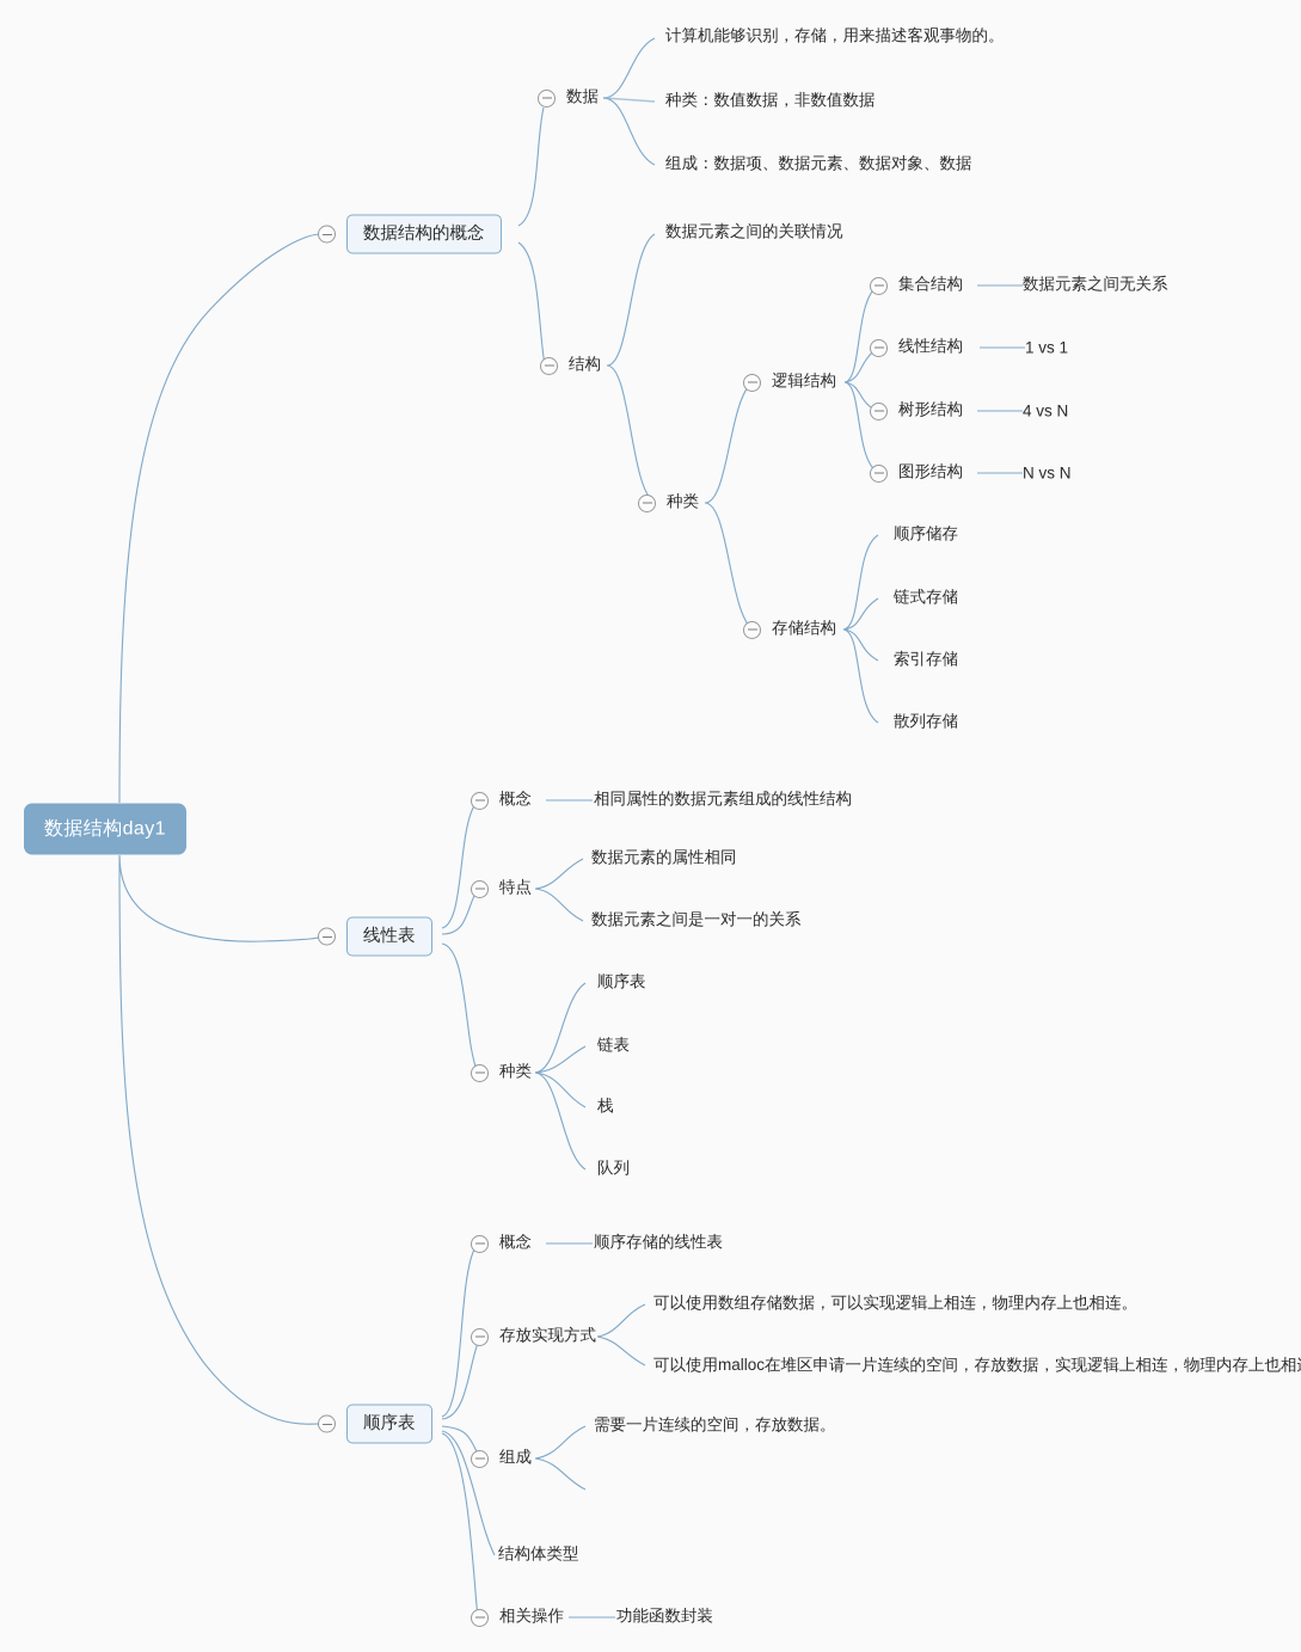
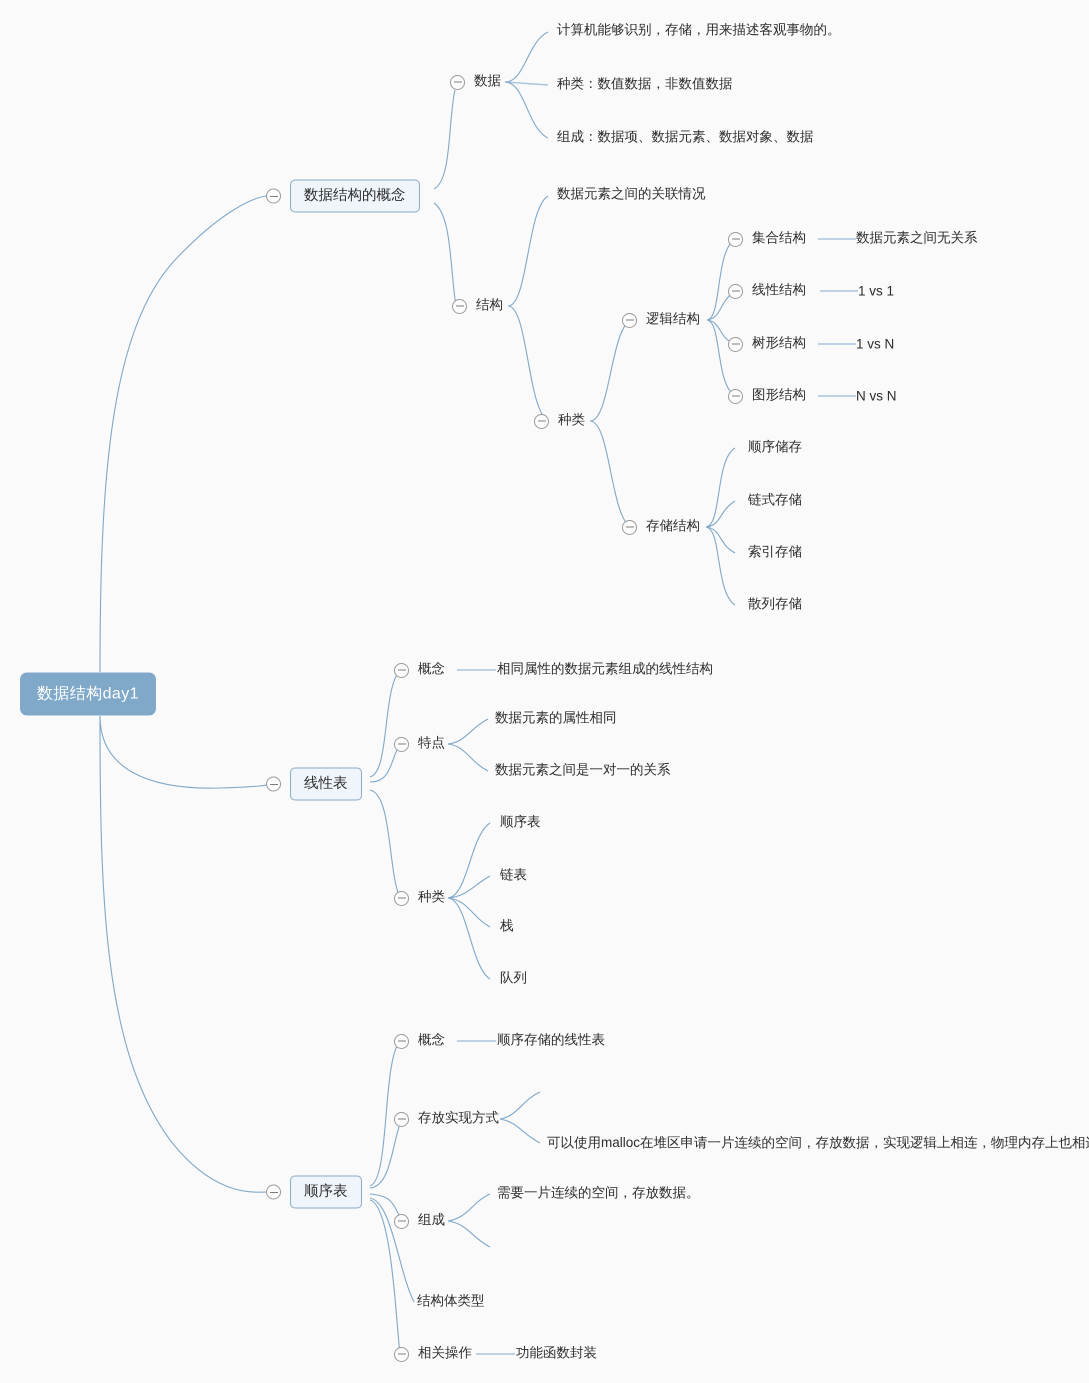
  数据结构day1
  数据结构的概念
  数据
  计算机能够识别，存储，用来描述客观事物的。
  种类：数值数据，非数值数据
  组成：数据项、数据元素、数据对象、数据
  结构
  数据元素之间的关联情况
  种类
  逻辑结构
  集合结构
  数据元素之间无关系
  线性结构
  1 vs 1
  树形结构
- 4 vs N
+ 1 vs N
  图形结构
  N vs N
  存储结构
  顺序储存
  链式存储
  索引存储
  散列存储
  线性表
  概念
  相同属性的数据元素组成的线性结构
  特点
  数据元素的属性相同
  数据元素之间是一对一的关系
  种类
  顺序表
  链表
  栈
  队列
  顺序表
  概念
  顺序存储的线性表
  存放实现方式
- 可以使用数组存储数据，可以实现逻辑上相连，物理内存上也相连。
  可以使用malloc在堆区申请一片连续的空间，存放数据，实现逻辑上相连，物理内存上也相
  组成
  需要一片连续的空间，存放数据。
  结构体类型
  相关操作
  功能函数封装
